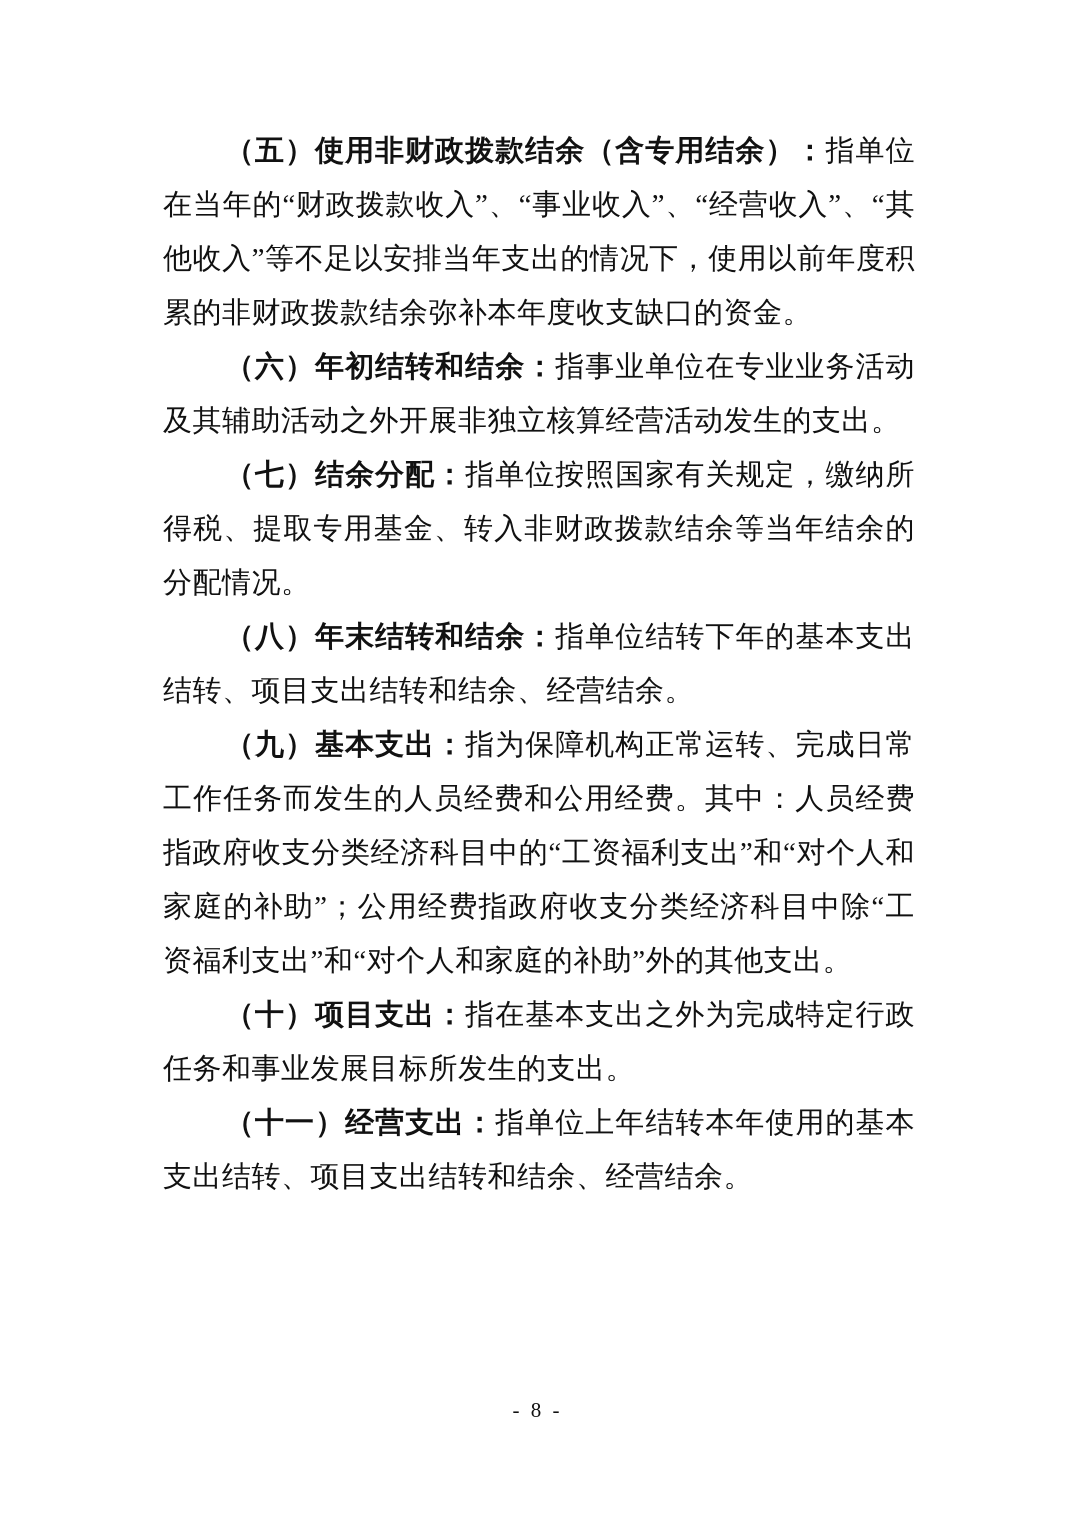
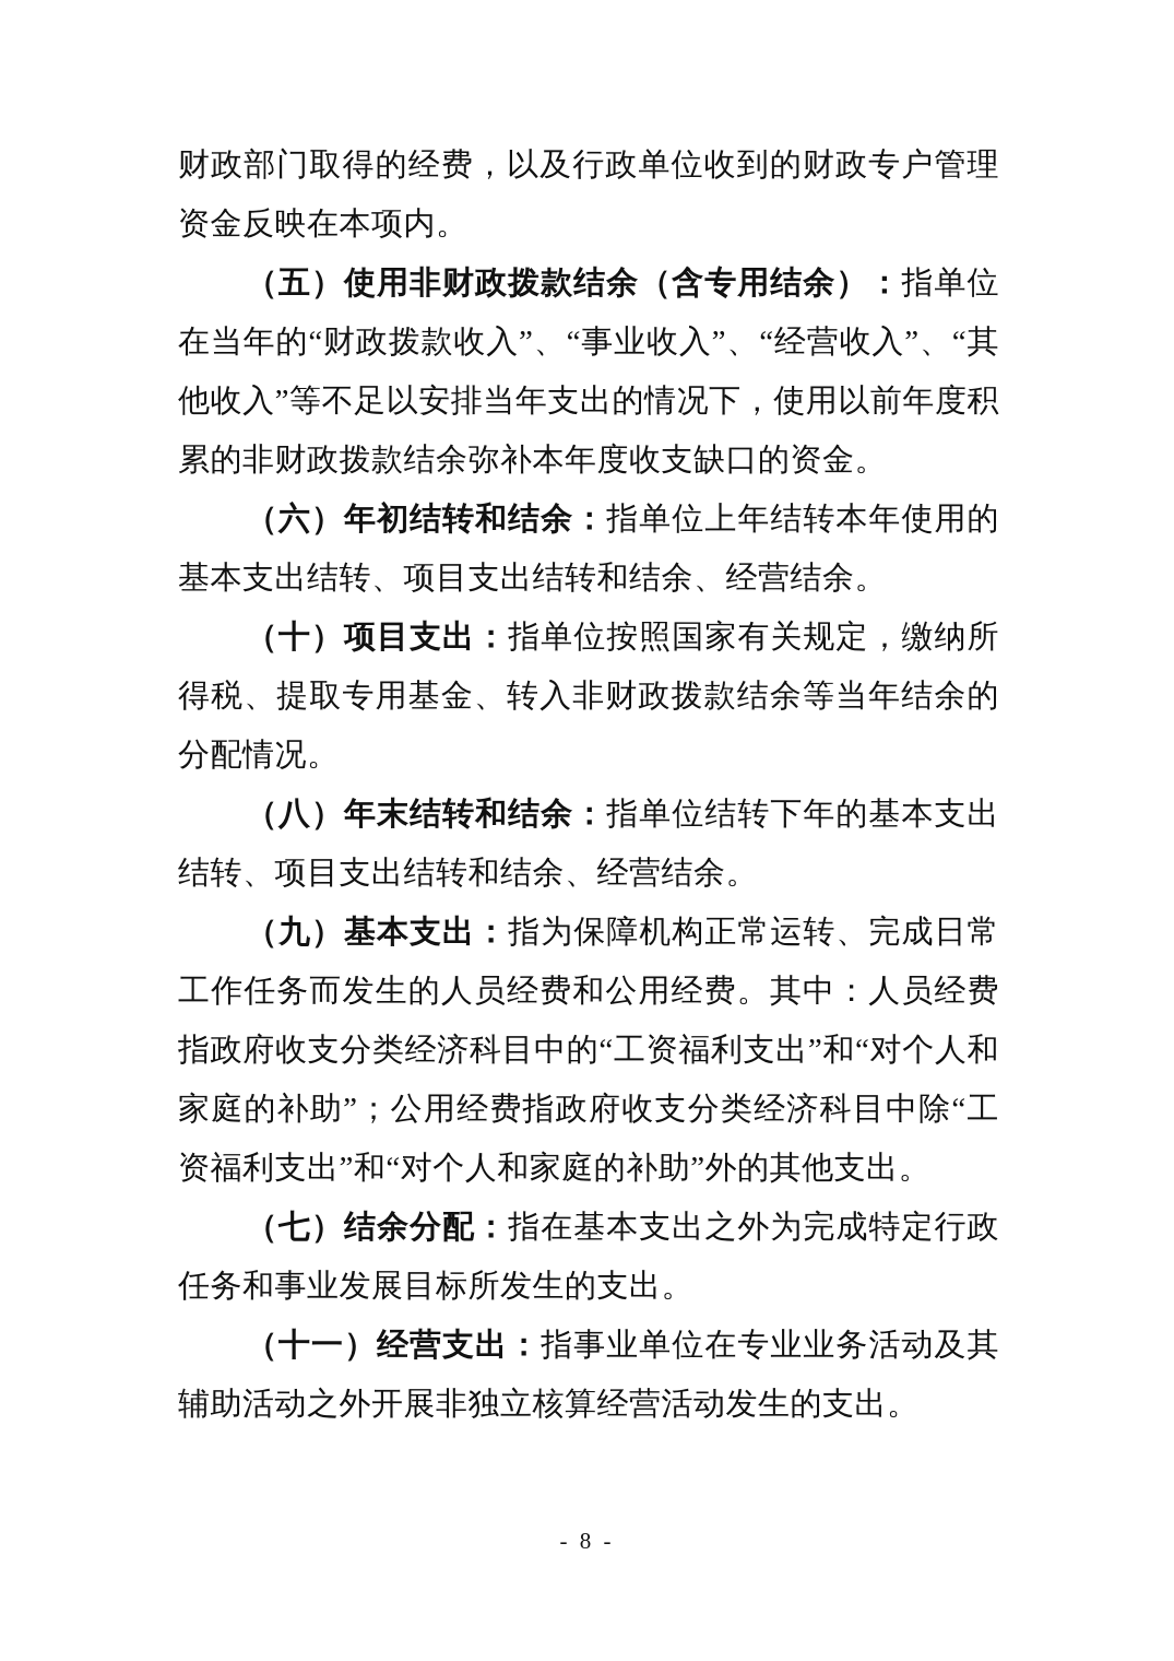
+ 财政部门取得的经费，以及行政单位收到的财政专户管理资金反映在本项内。
  （五）使用非财政拨款结余（含专用结余）：指单位在当年的“财政拨款收入”、“事业收入”、“经营收入”、“其他收入”等不足以安排当年支出的情况下，使用以前年度积累的非财政拨款结余弥补本年度收支缺口的资金。
- （六）年初结转和结余：指事业单位在专业业务活动及其辅助活动之外开展非独立核算经营活动发生的支出。
+ （六）年初结转和结余：指单位上年结转本年使用的基本支出结转、项目支出结转和结余、经营结余。
- （七）结余分配：指单位按照国家有关规定，缴纳所得税、提取专用基金、转入非财政拨款结余等当年结余的分配情况。
+ （十）项目支出：指单位按照国家有关规定，缴纳所得税、提取专用基金、转入非财政拨款结余等当年结余的分配情况。
  （八）年末结转和结余：指单位结转下年的基本支出结转、项目支出结转和结余、经营结余。
  （九）基本支出：指为保障机构正常运转、完成日常工作任务而发生的人员经费和公用经费。其中：人员经费指政府收支分类经济科目中的“工资福利支出”和“对个人和家庭的补助”；公用经费指政府收支分类经济科目中除“工资福利支出”和“对个人和家庭的补助”外的其他支出。
- （十）项目支出：指在基本支出之外为完成特定行政任务和事业发展目标所发生的支出。
+ （七）结余分配：指在基本支出之外为完成特定行政任务和事业发展目标所发生的支出。
- （十一）经营支出：指单位上年结转本年使用的基本支出结转、项目支出结转和结余、经营结余。
+ （十一）经营支出：指事业单位在专业业务活动及其辅助活动之外开展非独立核算经营活动发生的支出。
  - 8 -
